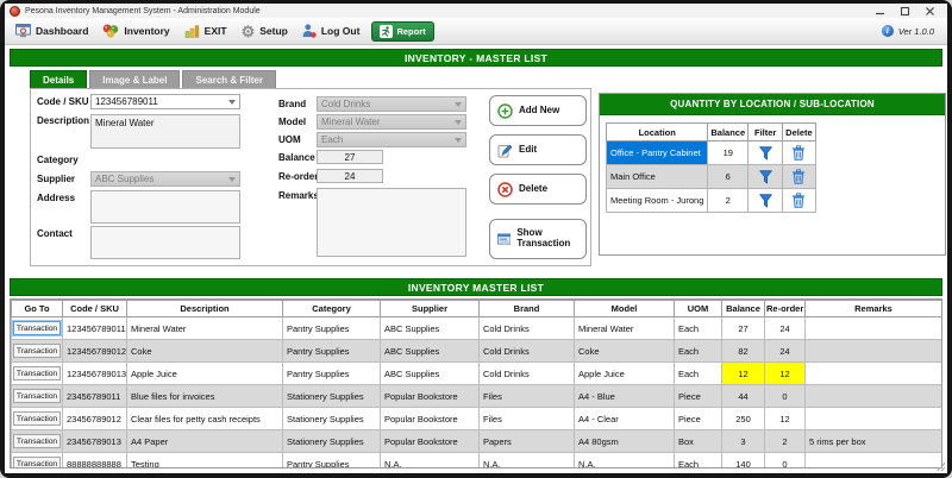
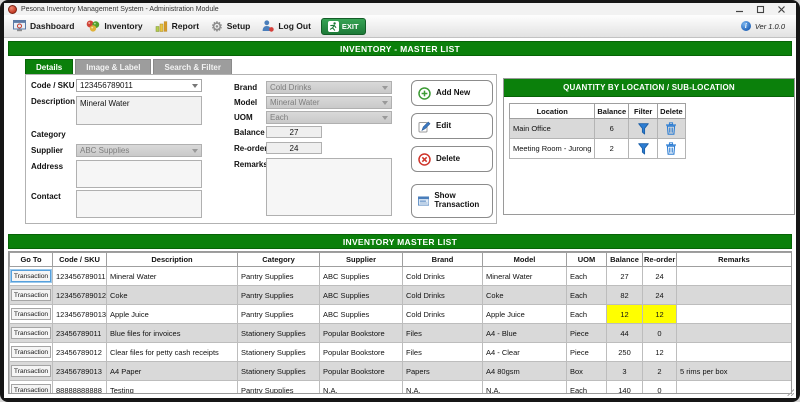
  Dashboard
  Inventory
- EXIT
+ Report
  ⚙
  Setup
  Log Out
- Report
+ EXIT
  i
  Ver 1.0.0
  INVENTORY - MASTER LIST
  Details
  Image & Label
  Search & Filter
  Code / SKU
  123456789011
  Description
  Mineral Water
  Category
  Supplier
  ABC Supplies
  Address
  Contact
  Brand
  Cold Drinks
  Model
  Mineral Water
  UOM
  Each
  Balance
  27
  Re-orde
  24
  Remark
  Add New
  Edit
  Delete
  Show Transaction
  QUANTITY BY LOCATION / SUB-LOCATION
  Location	Balance	Filter	Delete
- Office - Pantry Cabinet	19
  Main Office	6
  Meeting Room - Jurong	2
  INVENTORY MASTER LIST
  Go To	Code / SKU	Description	Category	Supplier	Brand	Model	UOM	Balance	Re-order	Remarks
  	123456789011	Mineral Water	Pantry Supplies	ABC Supplies	Cold Drinks	Mineral Water	Each	27	24
  	123456789012	Coke	Pantry Supplies	ABC Supplies	Cold Drinks	Coke	Each	82	24
  	123456789013	Apple Juice	Pantry Supplies	ABC Supplies	Cold Drinks	Apple Juice	Each	12	12
  	23456789011	Blue files for invoices	Stationery Supplies	Popular Bookstore	Files	A4 - Blue	Piece	44	0
  	23456789012	Clear files for petty cash receipts	Stationery Supplies	Popular Bookstore	Files	A4 - Clear	Piece	250	12
  	23456789013	A4 Paper	Stationery Supplies	Popular Bookstore	Papers	A4 80gsm	Box	3	2	5 rims per box
  	88888888888	Testing	Pantry Supplies	N.A.	N.A.	N.A.	Each	140	0
